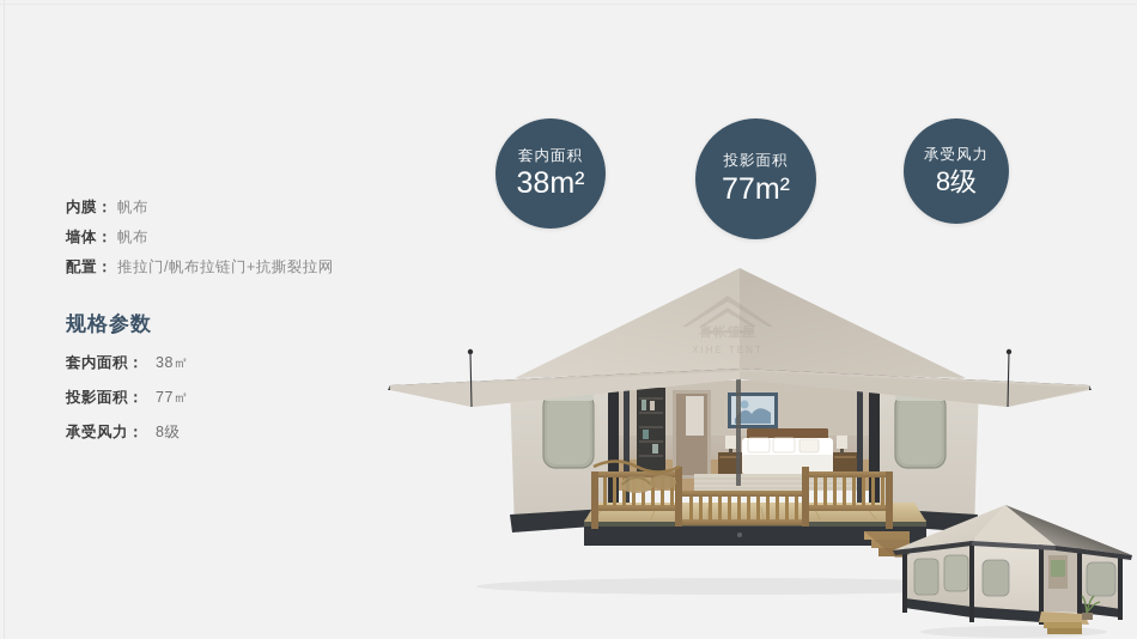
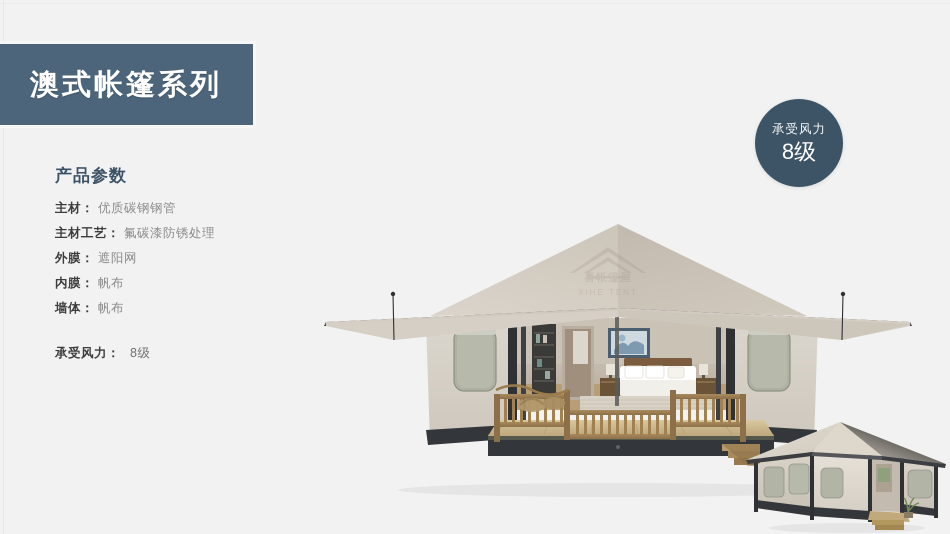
+ 澳式帐篷系列
+ 产品参数
+ 主材：
+ 优质碳钢钢管
+ 主材工艺：
+ 氟碳漆防锈处理
+ 外膜：
+ 遮阳网
  内膜：
  帆布
  墙体：
  帆布
- 配置：
- 推拉门/帆布拉链门+抗撕裂拉网
- 规格参数
- 套内面积：
- 38㎡
- 投影面积：
- 77㎡
  承受风力：
  8级
- 套内面积
- 38m²
- 投影面积
- 77m²
  承受风力
  8级
  喜帐篷屋
  XIHE TENT
